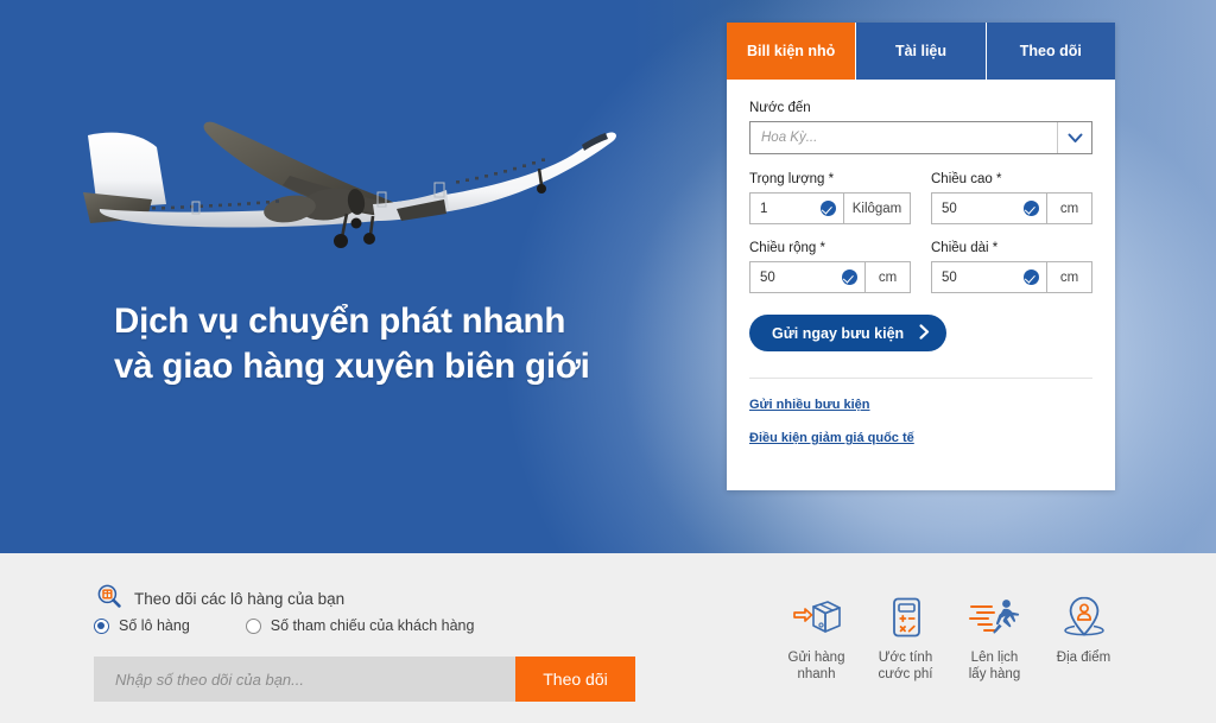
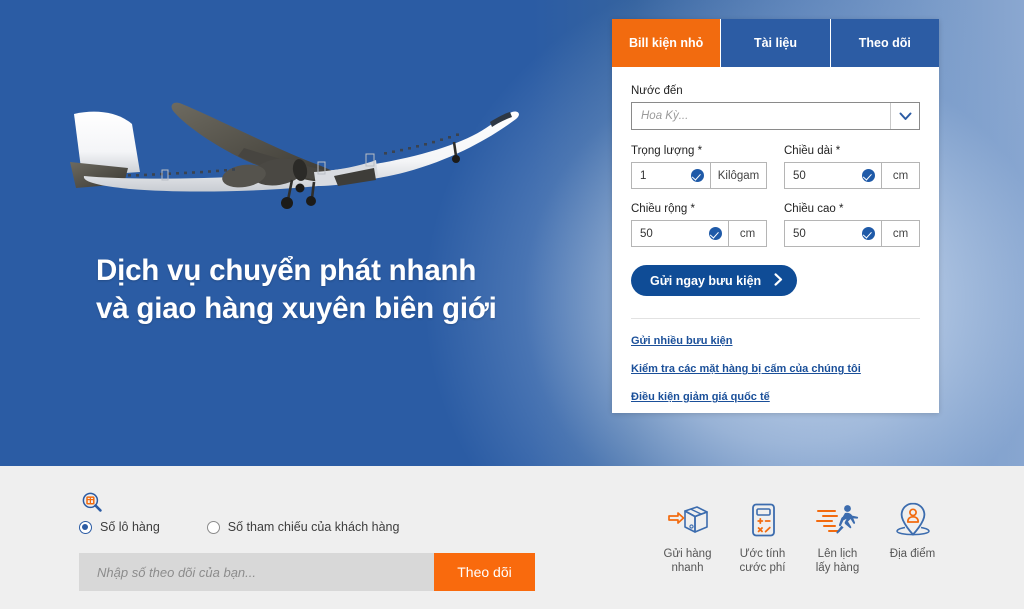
  Dịch vụ chuyển phát nhanh
  và giao hàng xuyên biên giới
  Bill kiện nhỏ
  Tài liệu
  Theo dõi
  Nước đến
  Hoa Kỳ...
  Trọng lượng *
  1
  Kilôgam
- Chiều cao *
+ Chiều dài *
  50
  cm
  Chiều rộng *
  50
  cm
- Chiều dài *
+ Chiều cao *
  50
  cm
  Gửi ngay bưu kiện
  Gửi nhiều bưu kiện
+ Kiểm tra các mặt hàng bị cấm của chúng tôi
  Điều kiện giảm giá quốc tế
- Theo dõi các lô hàng của bạn
  Số lô hàng
  Số tham chiếu của khách hàng
  Nhập số theo dõi của bạn...
  Theo dõi
  Gửi hàng
  nhanh
  Ước tính
  cước phí
  Lên lịch
  lấy hàng
  Địa điểm
